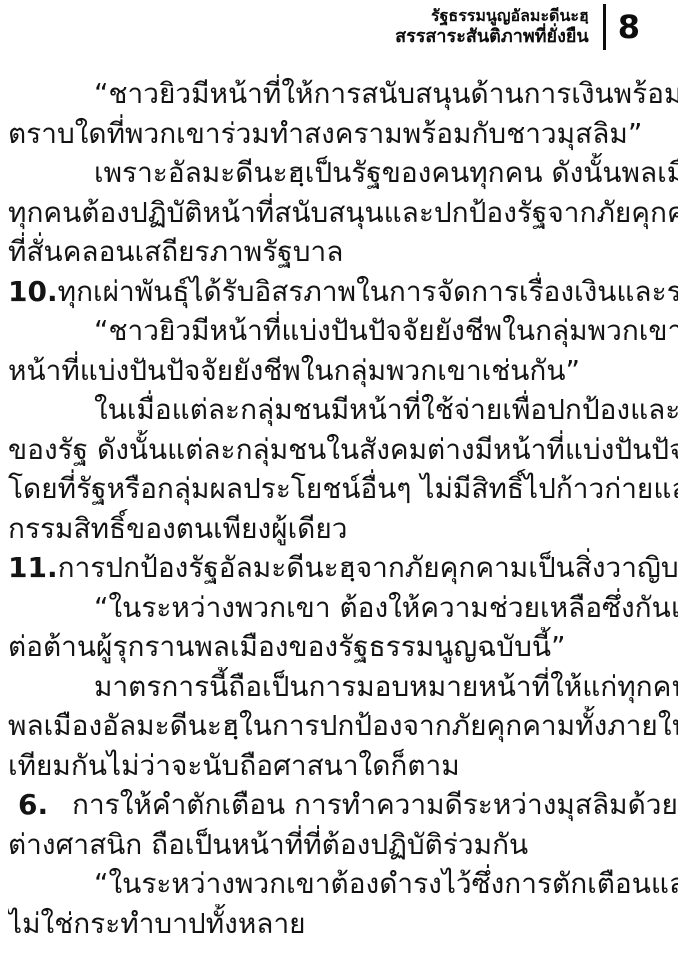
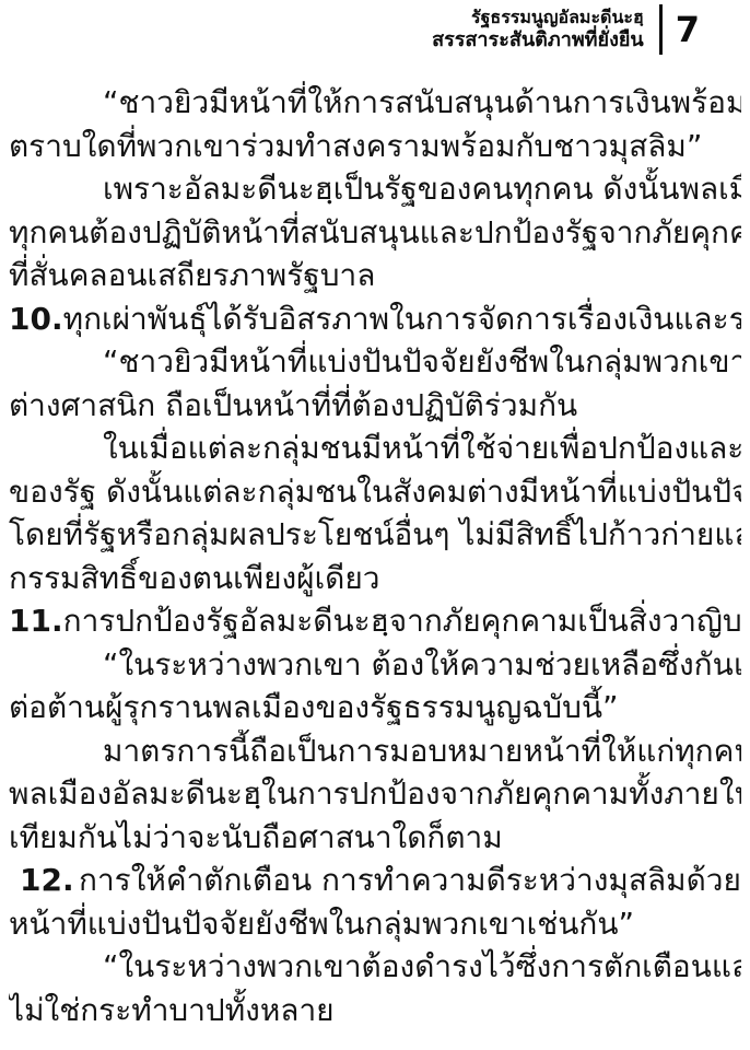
  รัฐธรรมนูญอัลมะดีนะฮฺ
  สรรสาระสันติภาพที่ยั่งยืน
- 8
+ 7
  “ชาวยิวมีหน้าที่ให้การสนับสนุนด้านการเงินพร้อม
  ตราบใดที่พวกเขาร่วมทำสงครามพร้อมกับชาวมุสลิม”
  เพราะอัลมะดีนะฮฺเป็นรัฐของคนทุกคน ดังนั้นพลเมื
  ทุกคนต้องปฏิบัติหน้าที่สนับสนุนและปกป้องรัฐจากภัยคุกค
  ที่สั่นคลอนเสถียรภาพรัฐบาล
  10.
  ทุกเผ่าพันธุ์ได้รับอิสรภาพในการจัดการเรื่องเงินและร
  “ชาวยิวมีหน้าที่แบ่งปันปัจจัยยังชีพในกลุ่มพวกเขา
- หน้าที่แบ่งปันปัจจัยยังชีพในกลุ่มพวกเขาเช่นกัน”
+ ต่างศาสนิก ถือเป็นหน้าที่ที่ต้องปฏิบัติร่วมกัน
  ในเมื่อแต่ละกลุ่มชนมีหน้าที่ใช้จ่ายเพื่อปกป้องและ
  ของรัฐ ดังนั้นแต่ละกลุ่มชนในสังคมต่างมีหน้าที่แบ่งปันปัจ
  โดยที่รัฐหรือกลุ่มผลประโยชน์อื่นๆ ไม่มีสิทธิ์ไปก้าวก่ายแ
  กรรมสิทธิ์ของตนเพียงผู้เดียว
  11.
  การปกป้องรัฐอัลมะดีนะฮฺจากภัยคุกคามเป็นสิ่งวาญิบ
  “ในระหว่างพวกเขา ต้องให้ความช่วยเหลือซึ่งกัน
  ต่อต้านผู้รุกรานพลเมืองของรัฐธรรมนูญฉบับนี้”
  มาตรการนี้ถือเป็นการมอบหมายหน้าที่ให้แก่ทุกค
  พลเมืองอัลมะดีนะฮฺในการปกป้องจากภัยคุกคามทั้งภายใ
  เทียมกันไม่ว่าจะนับถือศาสนาใดก็ตาม
- 6.
+ 12.
  การให้คำตักเตือน การทำความดีระหว่างมุสลิมด้วย
- ต่างศาสนิก ถือเป็นหน้าที่ที่ต้องปฏิบัติร่วมกัน
+ หน้าที่แบ่งปันปัจจัยยังชีพในกลุ่มพวกเขาเช่นกัน”
  “ในระหว่างพวกเขาต้องดำรงไว้ซึ่งการตักเตือนแล
  ไม่ใช่กระทำบาปทั้งหลาย
